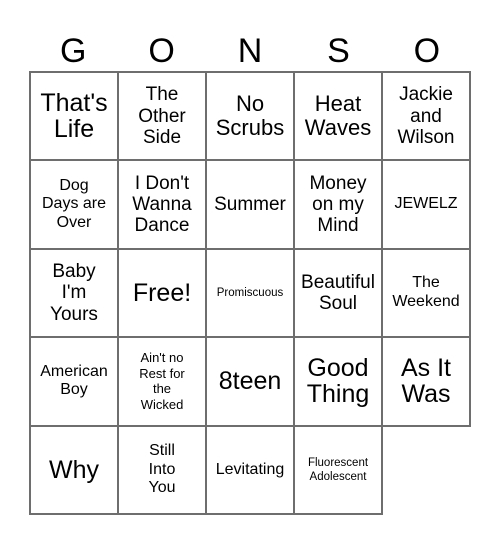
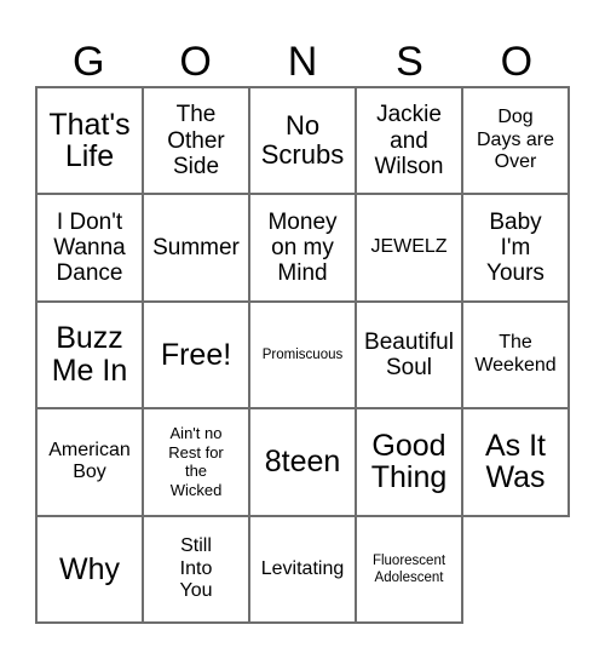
  G
  O
  N
  S
  O
  That's
  Life
  The
  Other
  Side
  No
  Scrubs
- Heat
- Waves
  Jackie
  and
  Wilson
  Dog
  Days are
  Over
  I Don't
  Wanna
  Dance
  Summer
  Money
  on my
  Mind
  JEWELZ
  Baby
  I'm
  Yours
+ Buzz
+ Me In
  Free!
  Promiscuous
  Beautiful
  Soul
  The
  Weekend
  American
  Boy
  Ain't no
  Rest for
  the
  Wicked
  8teen
  Good
  Thing
  As It
  Was
  Why
  Still
  Into
  You
  Levitating
  Fluorescent
  Adolescent
